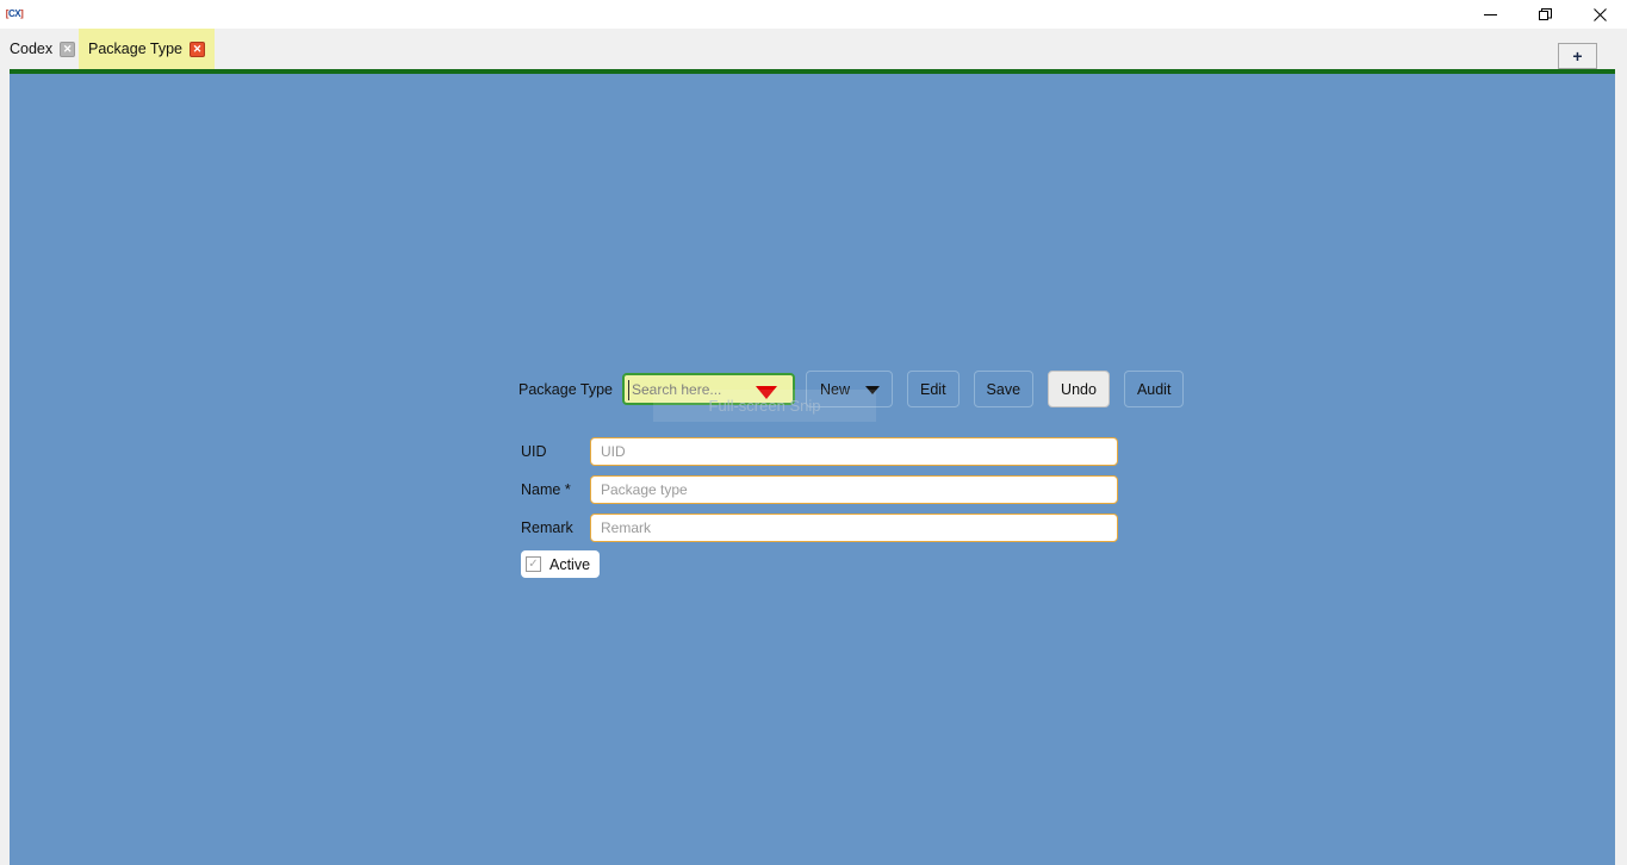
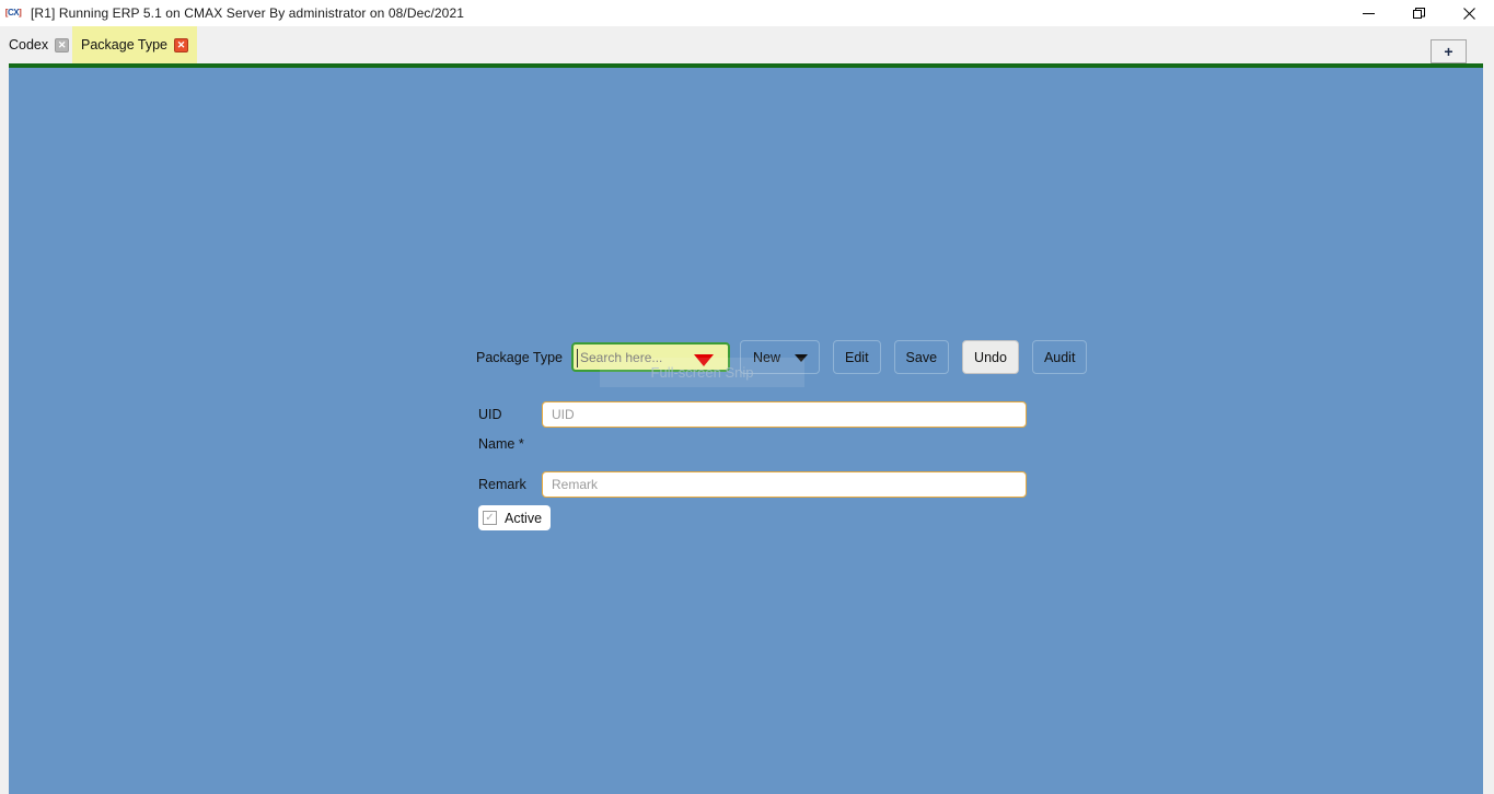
  [CX]
+ [R1] Running ERP 5.1 on CMAX Server By administrator on 08/Dec/2021
  Codex
  ✕
  Package Type
  ✕
  +
  Package Type
  Search here...
  New
  Edit
  Save
  Undo
  Audit
  Full-screen Snip
  UID
  UID
  Name *
- Package type
  Remark
  Remark
  ✓
  Active
